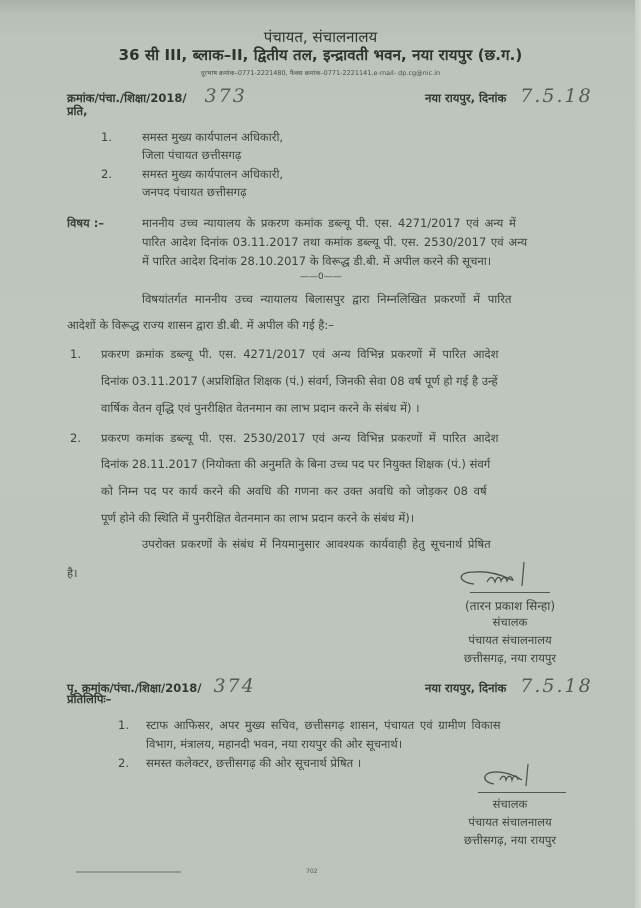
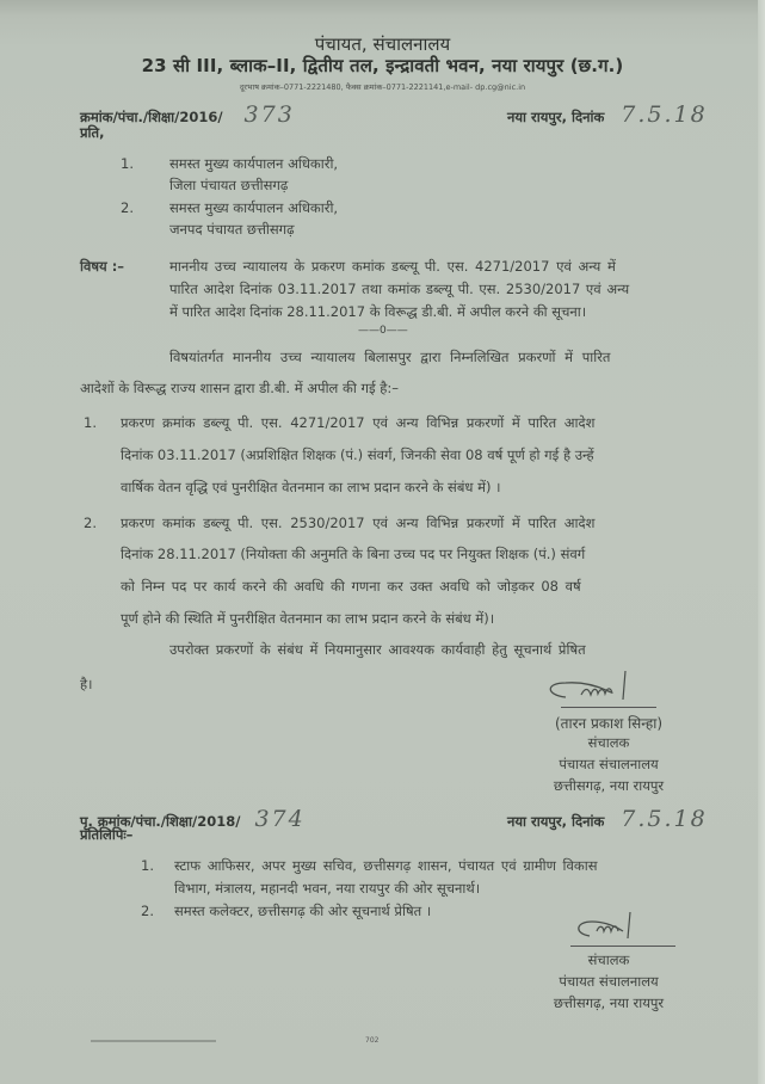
  पंचायत, संचालनालय
- 36 सी III, ब्लाक–II, द्वितीय तल, इन्द्रावती भवन, नया रायपुर (छ.ग.)
+ 23 सी III, ब्लाक–II, द्वितीय तल, इन्द्रावती भवन, नया रायपुर (छ.ग.)
  दूरभाष क्रमांक–0771-2221480, फैक्स क्रमांक–0771-2221141,e-mail- dp.cg@nic.in
- क्रमांक/पंचा./शिक्षा/2018/ 373
+ क्रमांक/पंचा./शिक्षा/2016/ 373
  नया रायपुर, दिनांक 7.5.18
  प्रति,
  1.
  समस्त मुख्य कार्यपालन अधिकारी,
  जिला पंचायत छत्तीसगढ़
  2.
  समस्त मुख्य कार्यपालन अधिकारी,
  जनपद पंचायत छत्तीसगढ़
  विषय :–
  माननीय उच्च न्यायालय के प्रकरण कमांक डब्ल्यू पी. एस. 4271/2017 एवं अन्य में
  पारित आदेश दिनांक 03.11.2017 तथा कमांक डब्ल्यू पी. एस. 2530/2017 एवं अन्य
- में पारित आदेश दिनांक 28.10.2017 के विरूद्ध डी.बी. में अपील करने की सूचना।
+ में पारित आदेश दिनांक 28.11.2017 के विरूद्ध डी.बी. में अपील करने की सूचना।
  ——0——
  विषयांतर्गत माननीय उच्च न्यायालय बिलासपुर द्वारा निम्नलिखित प्रकरणों में पारित
  आदेशों के विरूद्ध राज्य शासन द्वारा डी.बी. में अपील की गई है:–
  1.
  प्रकरण क्रमांक डब्ल्यू पी. एस. 4271/2017 एवं अन्य विभिन्न प्रकरणों में पारित आदेश
  दिनांक 03.11.2017 (अप्रशिक्षित शिक्षक (पं.) संवर्ग, जिनकी सेवा 08 वर्ष पूर्ण हो गई है उन्हें
  वार्षिक वेतन वृद्धि एवं पुनरीक्षित वेतनमान का लाभ प्रदान करने के संबंध में) ।
  2.
  प्रकरण कमांक डब्ल्यू पी. एस. 2530/2017 एवं अन्य विभिन्न प्रकरणों में पारित आदेश
  दिनांक 28.11.2017 (नियोक्ता की अनुमति के बिना उच्च पद पर नियुक्त शिक्षक (पं.) संवर्ग
  को निम्न पद पर कार्य करने की अवधि की गणना कर उक्त अवधि को जोड़कर 08 वर्ष
  पूर्ण होने की स्थिति में पुनरीक्षित वेतनमान का लाभ प्रदान करने के संबंध में)।
  उपरोक्त प्रकरणों के संबंध में नियमानुसार आवश्यक कार्यवाही हेतु सूचनार्थ प्रेषित
  है।
  (तारन प्रकाश सिन्हा)
  संचालक
  पंचायत संचालनालय
  छत्तीसगढ़, नया रायपुर
  पृ. क्रमांक/पंचा./शिक्षा/2018/ 374
  नया रायपुर, दिनांक 7.5.18
  प्रतिलिपिः–
  1.
  स्टाफ आफिसर, अपर मुख्य सचिव, छत्तीसगढ़ शासन, पंचायत एवं ग्रामीण विकास
  विभाग, मंत्रालय, महानदी भवन, नया रायपुर की ओर सूचनार्थ।
  2.
  समस्त कलेक्टर, छत्तीसगढ़ की ओर सूचनार्थ प्रेषित ।
  संचालक
  पंचायत संचालनालय
  छत्तीसगढ़, नया रायपुर
